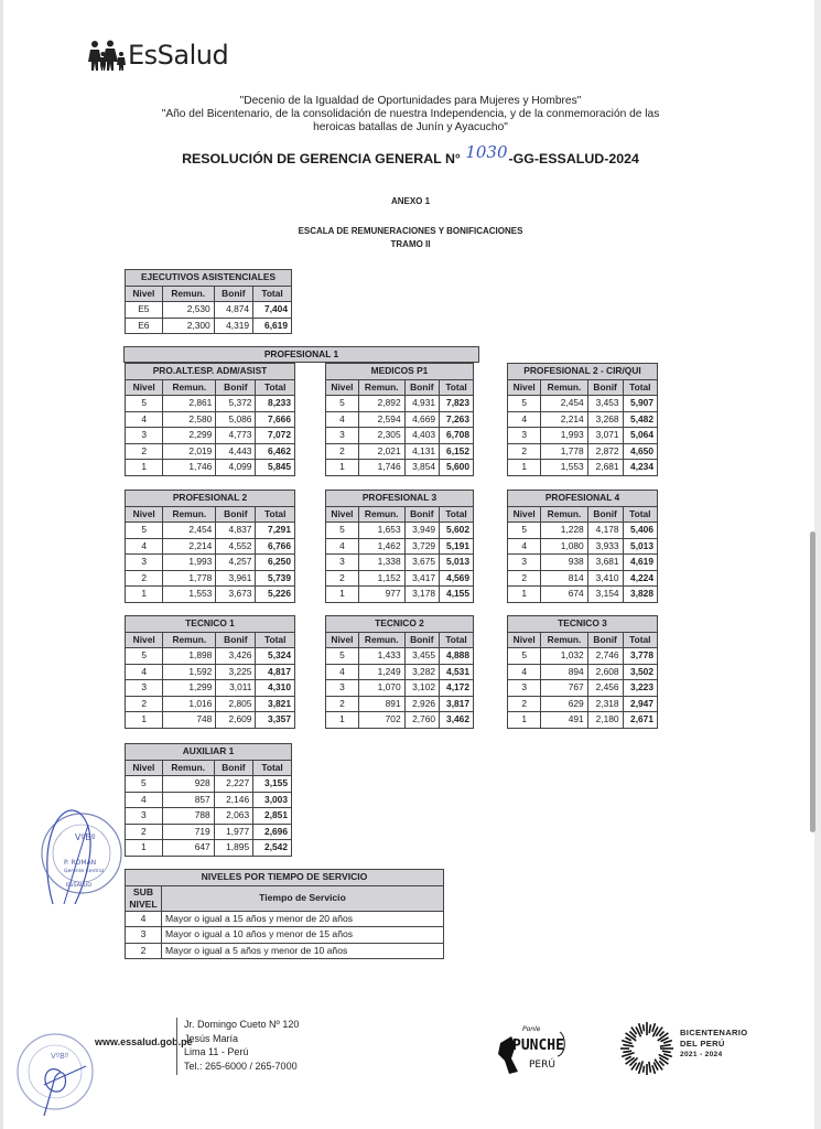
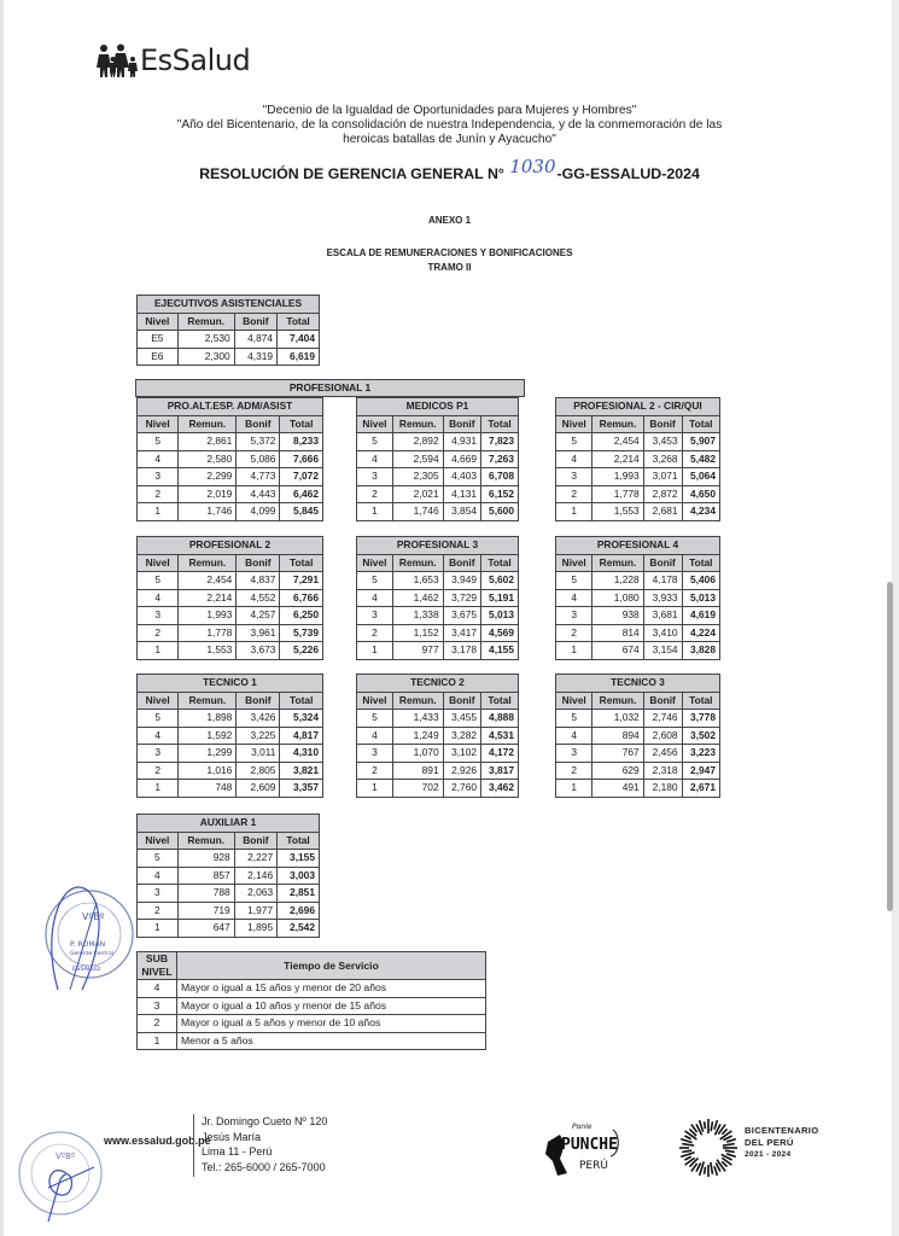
  EsSalud
  "Decenio de la Igualdad de Oportunidades para Mujeres y Hombres"
  "Año del Bicentenario, de la consolidación de nuestra Independencia, y de la conmemoración de las
  heroicas batallas de Junín y Ayacucho"
  RESOLUCIÓN DE GERENCIA GENERAL N° 1030-GG-ESSALUD-2024
  ANEXO 1
  ESCALA DE REMUNERACIONES Y BONIFICACIONES
  TRAMO II
  EJECUTIVOS ASISTENCIALES
  Nivel	Remun.	Bonif	Total
  E5	2,530	4,874	7,404
  E6	2,300	4,319	6,619
  PROFESIONAL 1
  PRO.ALT.ESP. ADM/ASIST
  Nivel	Remun.	Bonif	Total
  5	2,861	5,372	8,233
  4	2,580	5,086	7,666
  3	2,299	4,773	7,072
  2	2,019	4,443	6,462
  1	1,746	4,099	5,845
  MEDICOS P1
  Nivel	Remun.	Bonif	Total
  5	2,892	4,931	7,823
  4	2,594	4,669	7,263
  3	2,305	4,403	6,708
  2	2,021	4,131	6,152
  1	1,746	3,854	5,600
  PROFESIONAL 2 - CIR/QUI
  Nivel	Remun.	Bonif	Total
  5	2,454	3,453	5,907
  4	2,214	3,268	5,482
  3	1,993	3,071	5,064
  2	1,778	2,872	4,650
  1	1,553	2,681	4,234
  PROFESIONAL 2
  Nivel	Remun.	Bonif	Total
  5	2,454	4,837	7,291
  4	2,214	4,552	6,766
  3	1,993	4,257	6,250
  2	1,778	3,961	5,739
  1	1,553	3,673	5,226
  PROFESIONAL 3
  Nivel	Remun.	Bonif	Total
  5	1,653	3,949	5,602
  4	1,462	3,729	5,191
  3	1,338	3,675	5,013
  2	1,152	3,417	4,569
  1	977	3,178	4,155
  PROFESIONAL 4
  Nivel	Remun.	Bonif	Total
  5	1,228	4,178	5,406
  4	1,080	3,933	5,013
  3	938	3,681	4,619
  2	814	3,410	4,224
  1	674	3,154	3,828
  TECNICO 1
  Nivel	Remun.	Bonif	Total
  5	1,898	3,426	5,324
  4	1,592	3,225	4,817
  3	1,299	3,011	4,310
  2	1,016	2,805	3,821
  1	748	2,609	3,357
  TECNICO 2
  Nivel	Remun.	Bonif	Total
  5	1,433	3,455	4,888
  4	1,249	3,282	4,531
  3	1,070	3,102	4,172
  2	891	2,926	3,817
  1	702	2,760	3,462
  TECNICO 3
  Nivel	Remun.	Bonif	Total
  5	1,032	2,746	3,778
  4	894	2,608	3,502
  3	767	2,456	3,223
  2	629	2,318	2,947
  1	491	2,180	2,671
  AUXILIAR 1
  Nivel	Remun.	Bonif	Total
  5	928	2,227	3,155
  4	857	2,146	3,003
  3	788	2,063	2,851
  2	719	1,977	2,696
  1	647	1,895	2,542
- NIVELES POR TIEMPO DE SERVICIO
  SUBNIVEL	Tiempo de Servicio
  4	Mayor o igual a 15 años y menor de 20 años
  3	Mayor o igual a 10 años y menor de 15 años
  2	Mayor o igual a 5 años y menor de 10 años
+ 1	Menor a 5 años
  VºBº
  VºBº
  www.essalud.gob.pe
  Jr. Domingo Cueto Nº 120
  Jesús María
  Lima 11 - Perú
  Tel.: 265-6000 / 265-7000
  PUNCHE
  PERÚ
  BICENTENARIO
  DEL PERÚ
